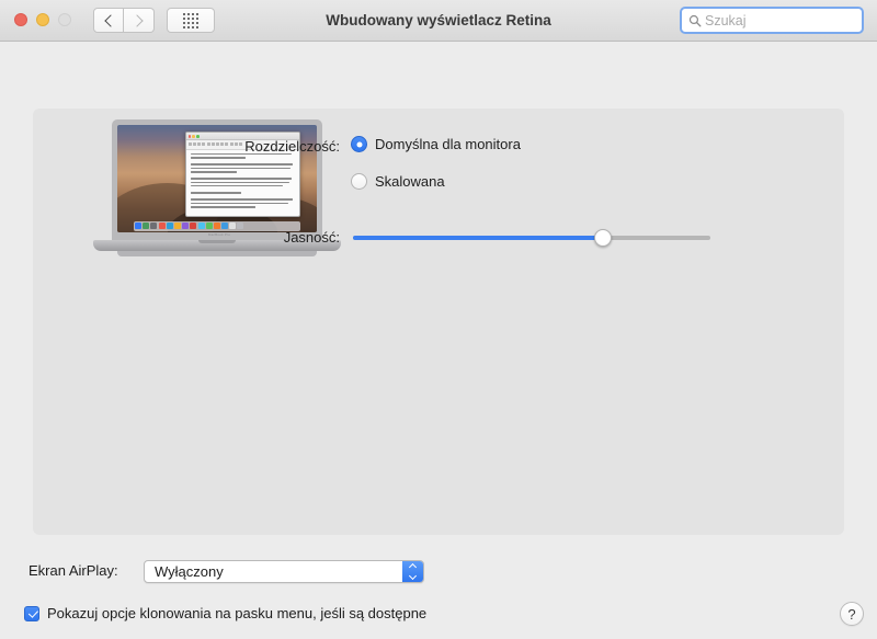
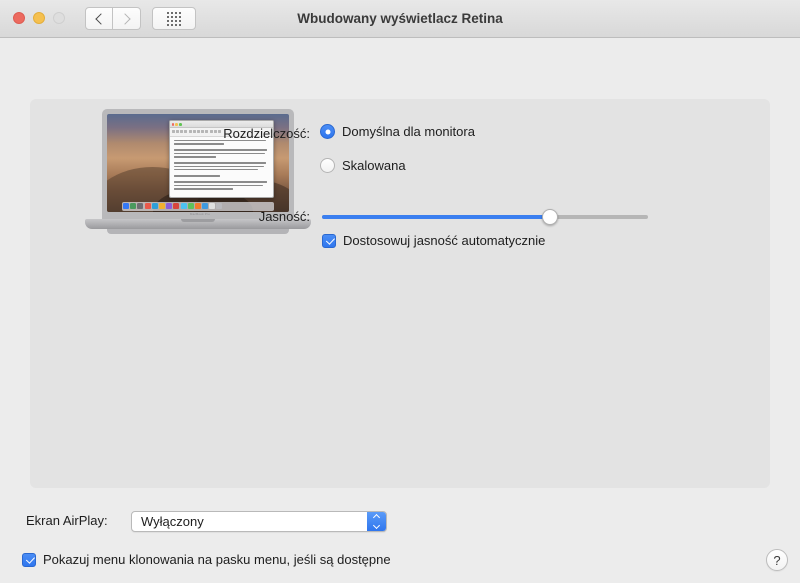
  Wbudowany wyświetlacz Retina
- Szukaj
  Rozdzielczość:
  Domyślna dla monitora
  Skalowana
  Jasność:
+ Dostosowuj jasność automatycznie
  Ekran AirPlay:
  Wyłączony
- Pokazuj opcje klonowania na pasku menu, jeśli są dostępne
+ Pokazuj menu klonowania na pasku menu, jeśli są dostępne
  ?
